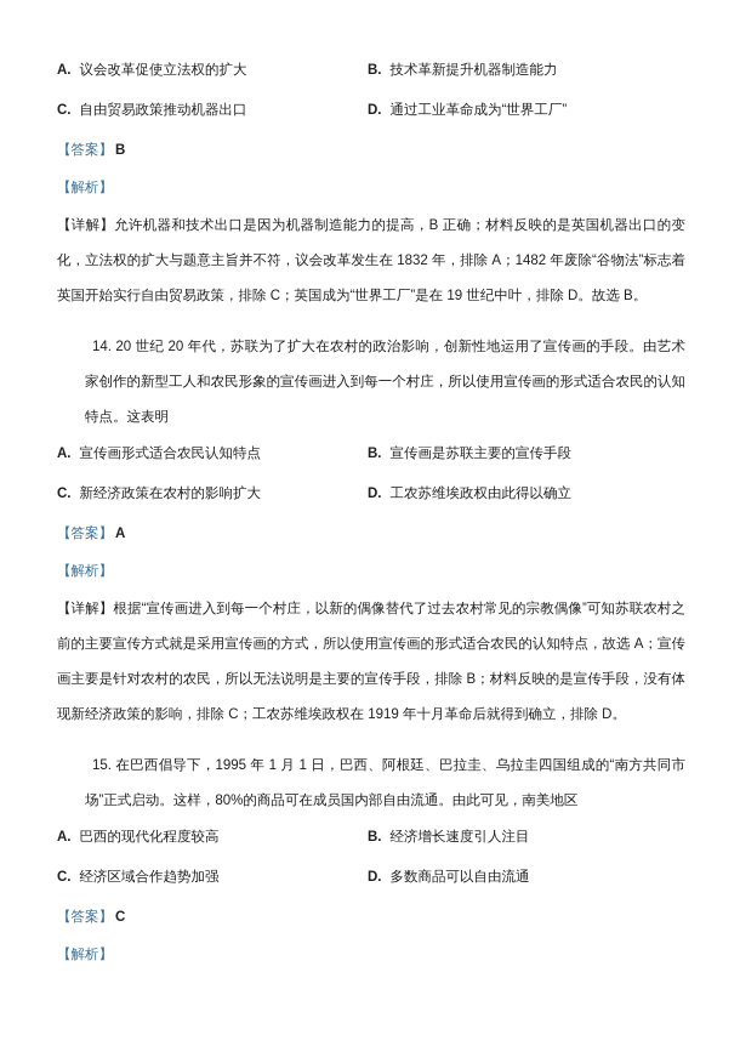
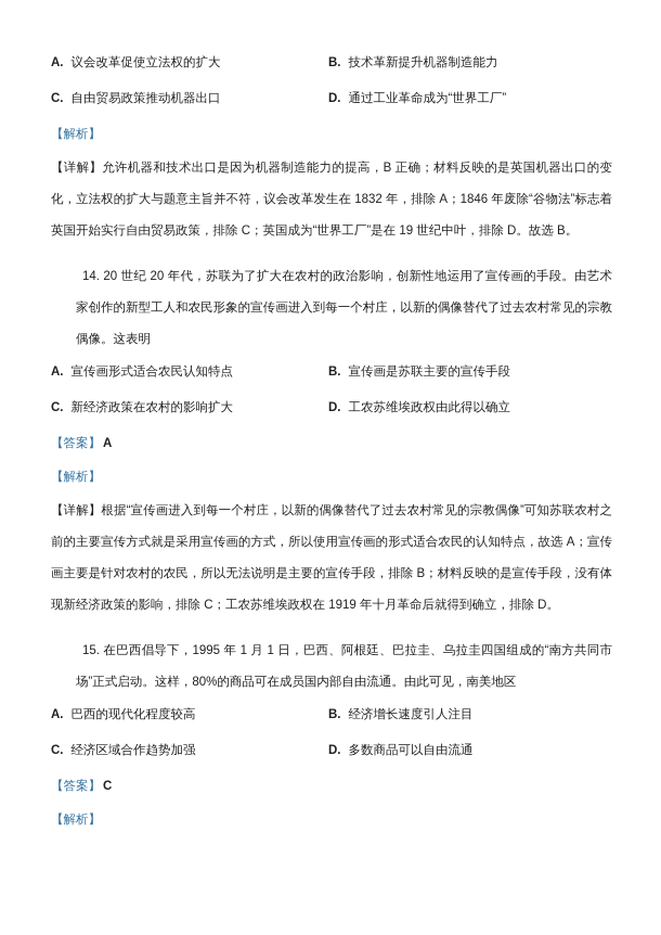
  A.
  议会改革促使立法权的扩大
  B.
  技术革新提升机器制造能力
  C.
  自由贸易政策推动机器出口
  D.
  通过工业革命成为“世界工厂”
- 【答案】 B
  【解析】
- 【详解】允许机器和技术出口是因为机器制造能力的提高，B 正确；材料反映的是英国机器出口的变化，立法权的扩大与题意主旨并不符，议会改革发生在 1832 年，排除 A；1482 年废除“谷物法”标志着英国开始实行自由贸易政策，排除 C；英国成为“世界工厂”是在 19 世纪中叶，排除 D。故选 B。
+ 【详解】允许机器和技术出口是因为机器制造能力的提高，B 正确；材料反映的是英国机器出口的变化，立法权的扩大与题意主旨并不符，议会改革发生在 1832 年，排除 A；1846 年废除“谷物法”标志着英国开始实行自由贸易政策，排除 C；英国成为“世界工厂”是在 19 世纪中叶，排除 D。故选 B。
- 14. 20 世纪 20 年代，苏联为了扩大在农村的政治影响，创新性地运用了宣传画的手段。由艺术家创作的新型工人和农民形象的宣传画进入到每一个村庄，所以使用宣传画的形式适合农民的认知特点。这表明
+ 14. 20 世纪 20 年代，苏联为了扩大在农村的政治影响，创新性地运用了宣传画的手段。由艺术家创作的新型工人和农民形象的宣传画进入到每一个村庄，以新的偶像替代了过去农村常见的宗教偶像。这表明
  A.
  宣传画形式适合农民认知特点
  B.
  宣传画是苏联主要的宣传手段
  C.
  新经济政策在农村的影响扩大
  D.
  工农苏维埃政权由此得以确立
  【答案】 A
  【解析】
  【详解】根据“宣传画进入到每一个村庄，以新的偶像替代了过去农村常见的宗教偶像”可知苏联农村之前的主要宣传方式就是采用宣传画的方式，所以使用宣传画的形式适合农民的认知特点，故选 A；宣传画主要是针对农村的农民，所以无法说明是主要的宣传手段，排除 B；材料反映的是宣传手段，没有体现新经济政策的影响，排除 C；工农苏维埃政权在 1919 年十月革命后就得到确立，排除 D。
  15. 在巴西倡导下，1995 年 1 月 1 日，巴西、阿根廷、巴拉圭、乌拉圭四国组成的“南方共同市场”正式启动。这样，80%的商品可在成员国内部自由流通。由此可见，南美地区
  A.
  巴西的现代化程度较高
  B.
  经济增长速度引人注目
  C.
  经济区域合作趋势加强
  D.
  多数商品可以自由流通
  【答案】 C
  【解析】
